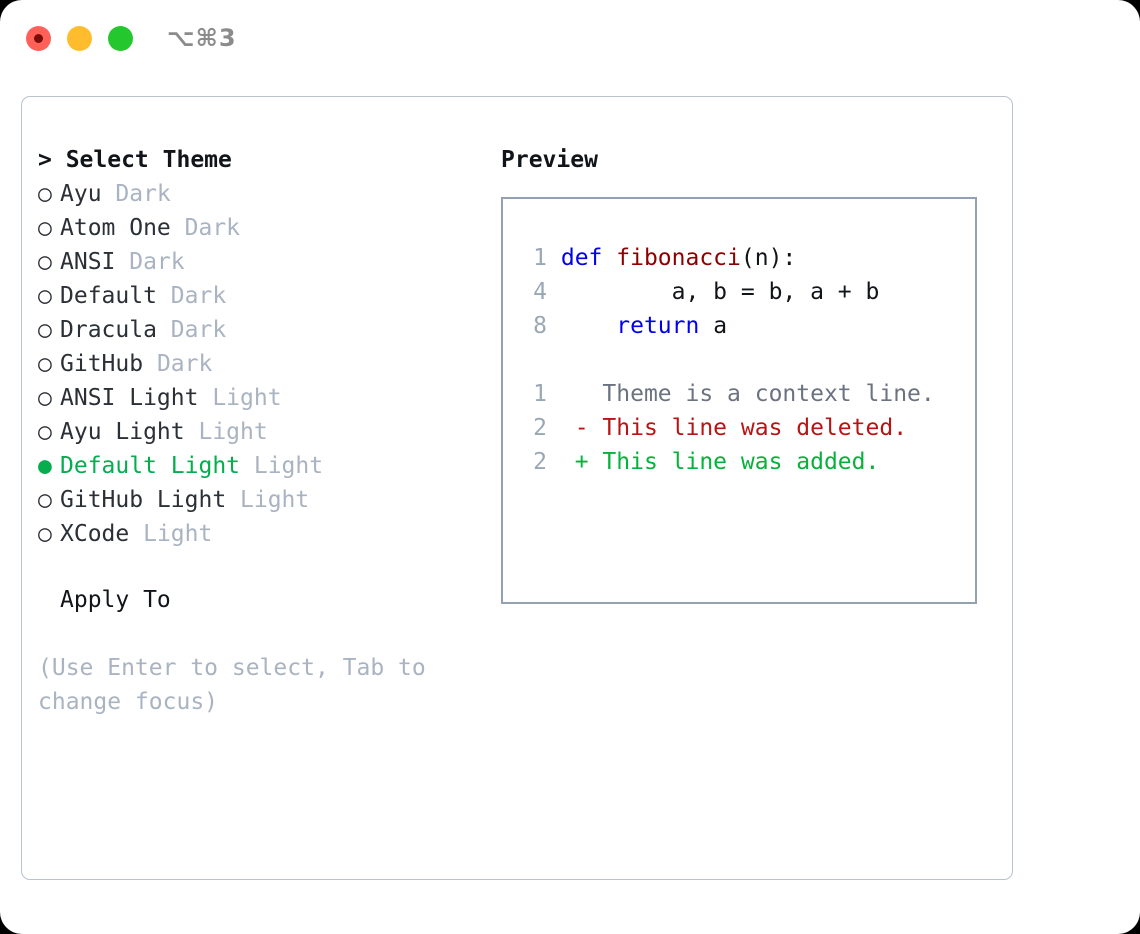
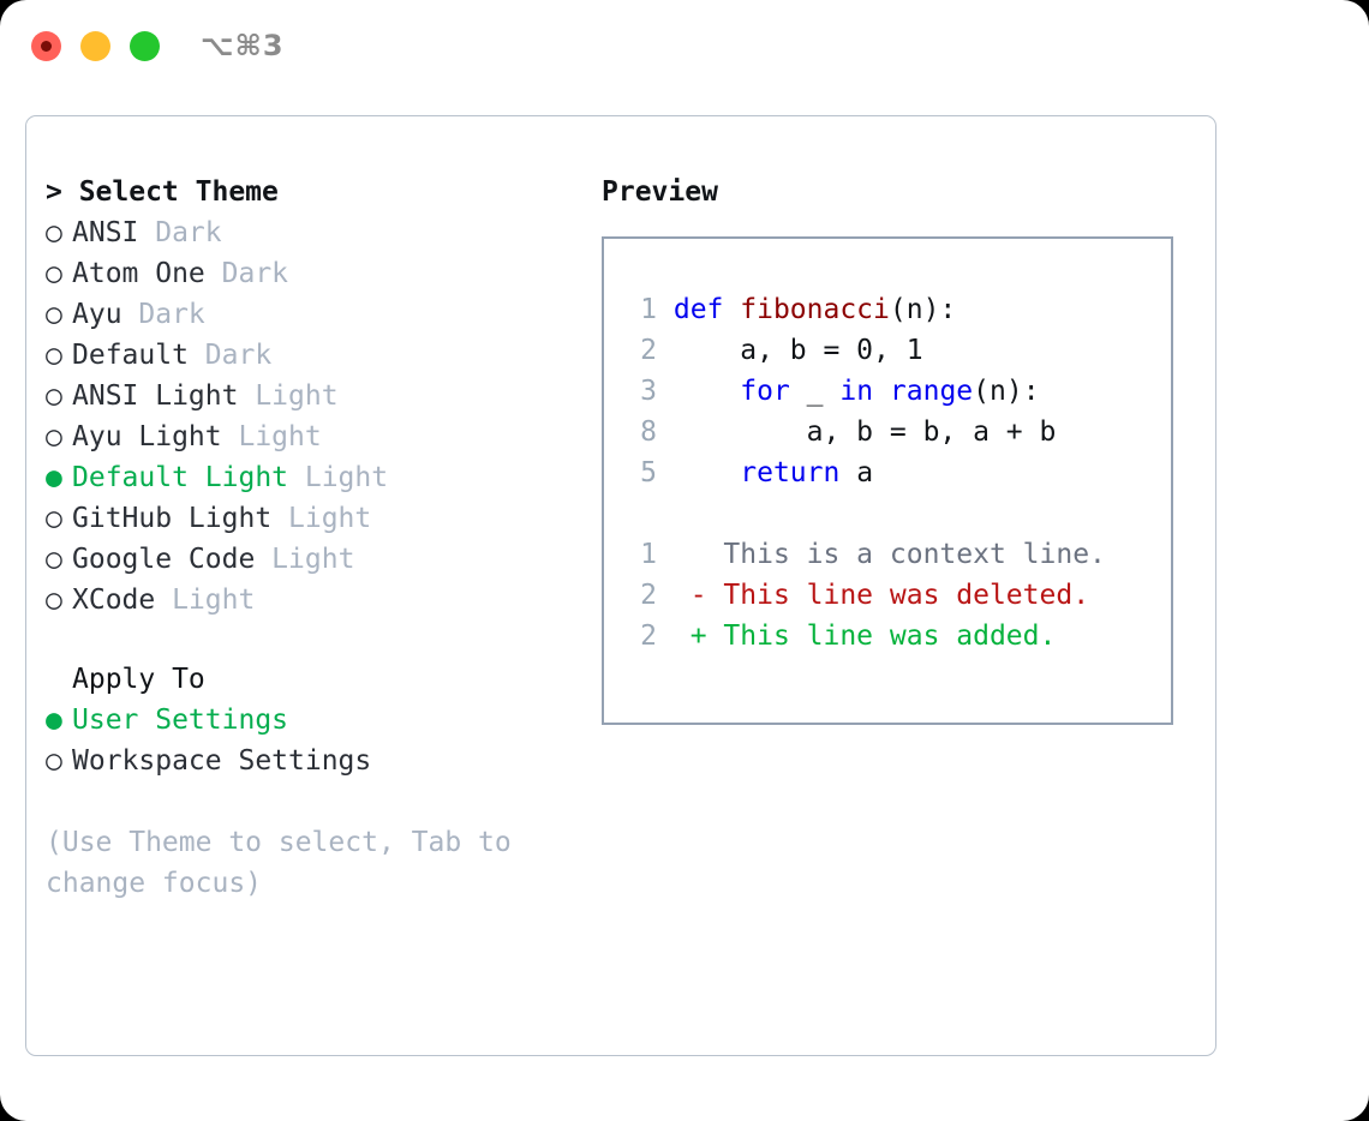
  ⌥⌘3
  > Select Theme
- ○ Ayu Dark
+ ○ ANSI Dark
  ○ Atom One Dark
- ○ ANSI Dark
+ ○ Ayu Dark
  ○ Default Dark
- ○ Dracula Dark
- ○ GitHub Dark
  ○ ANSI Light Light
  ○ Ayu Light Light
  ● Default Light Light
  ○ GitHub Light Light
+ ○ Google Code Light
  ○ XCode Light
  Apply To
+ ● User Settings
+ ○ Workspace Settings
- (Use Enter to select, Tab to change focus)
+ (Use Theme to select, Tab to change focus)
  Preview
  1 def fibonacci(n):
+ 2 a, b = 0, 1
+ 3 for _ in range(n):
- 4 a, b = b, a + b
+ 8 a, b = b, a + b
- 8 return a
+ 5 return a
- 1 Theme is a context line.
+ 1 This is a context line.
  2 - This line was deleted.
  2 + This line was added.
